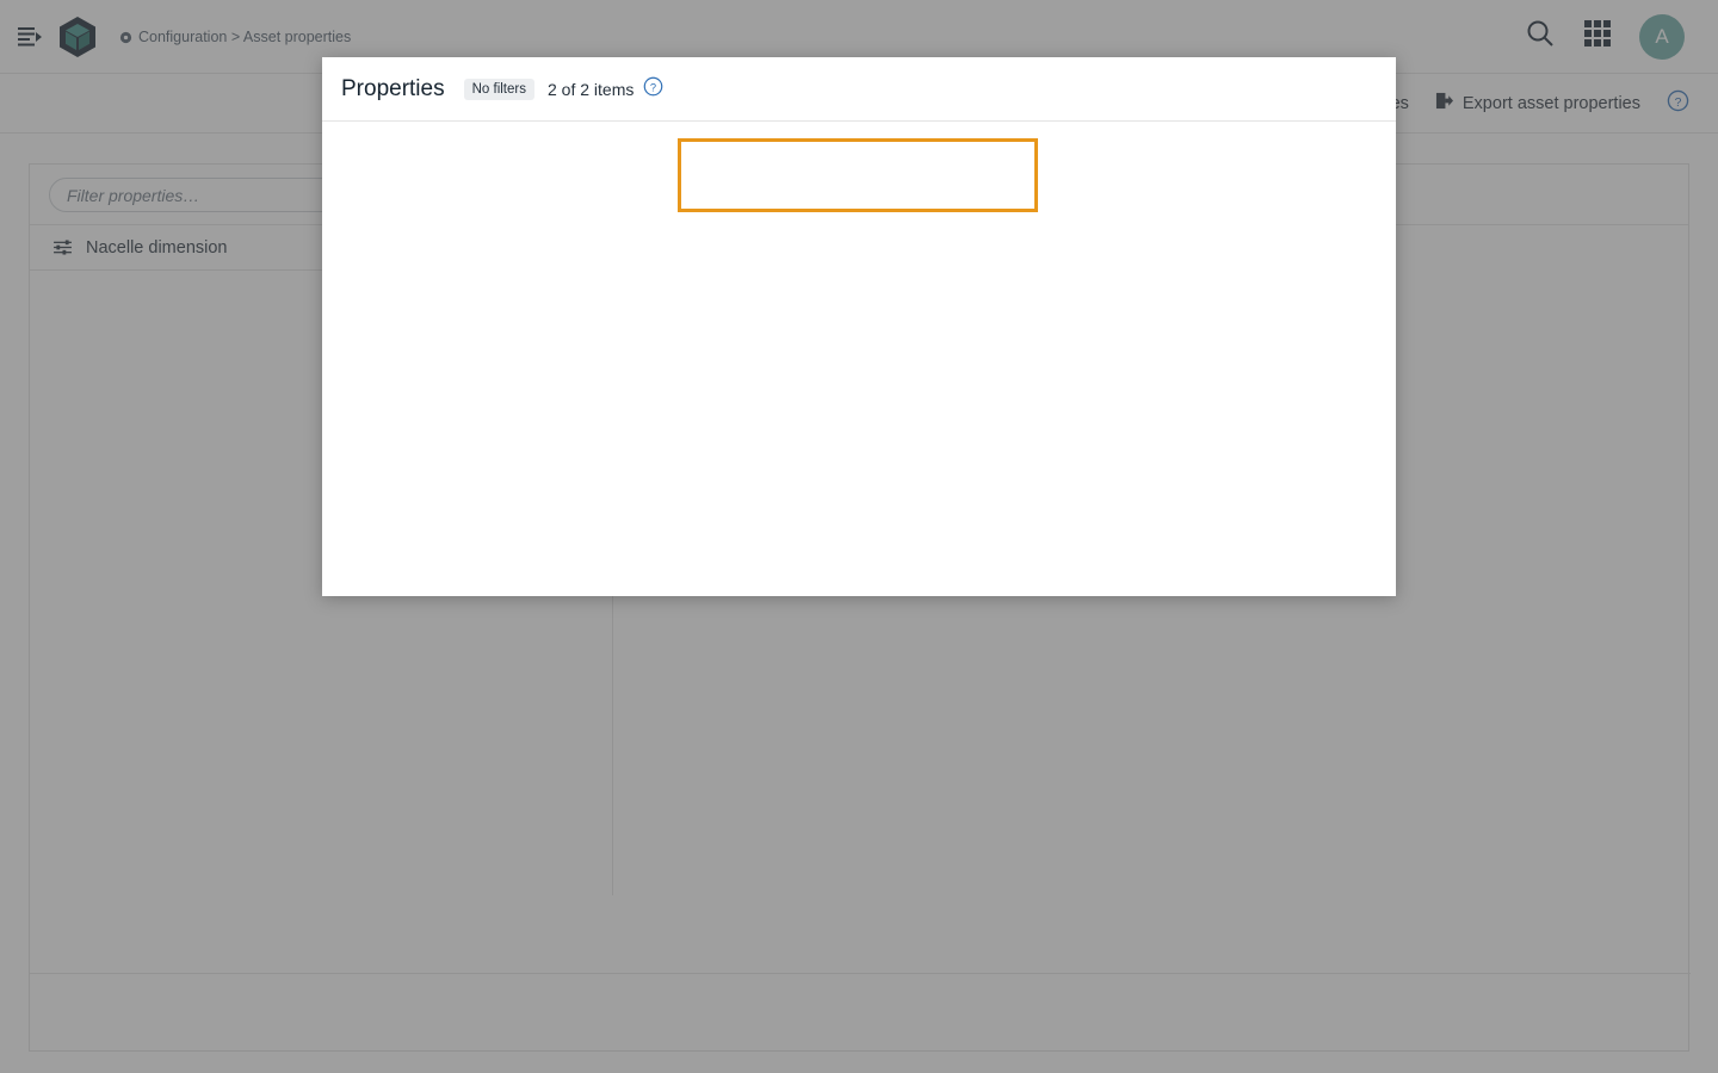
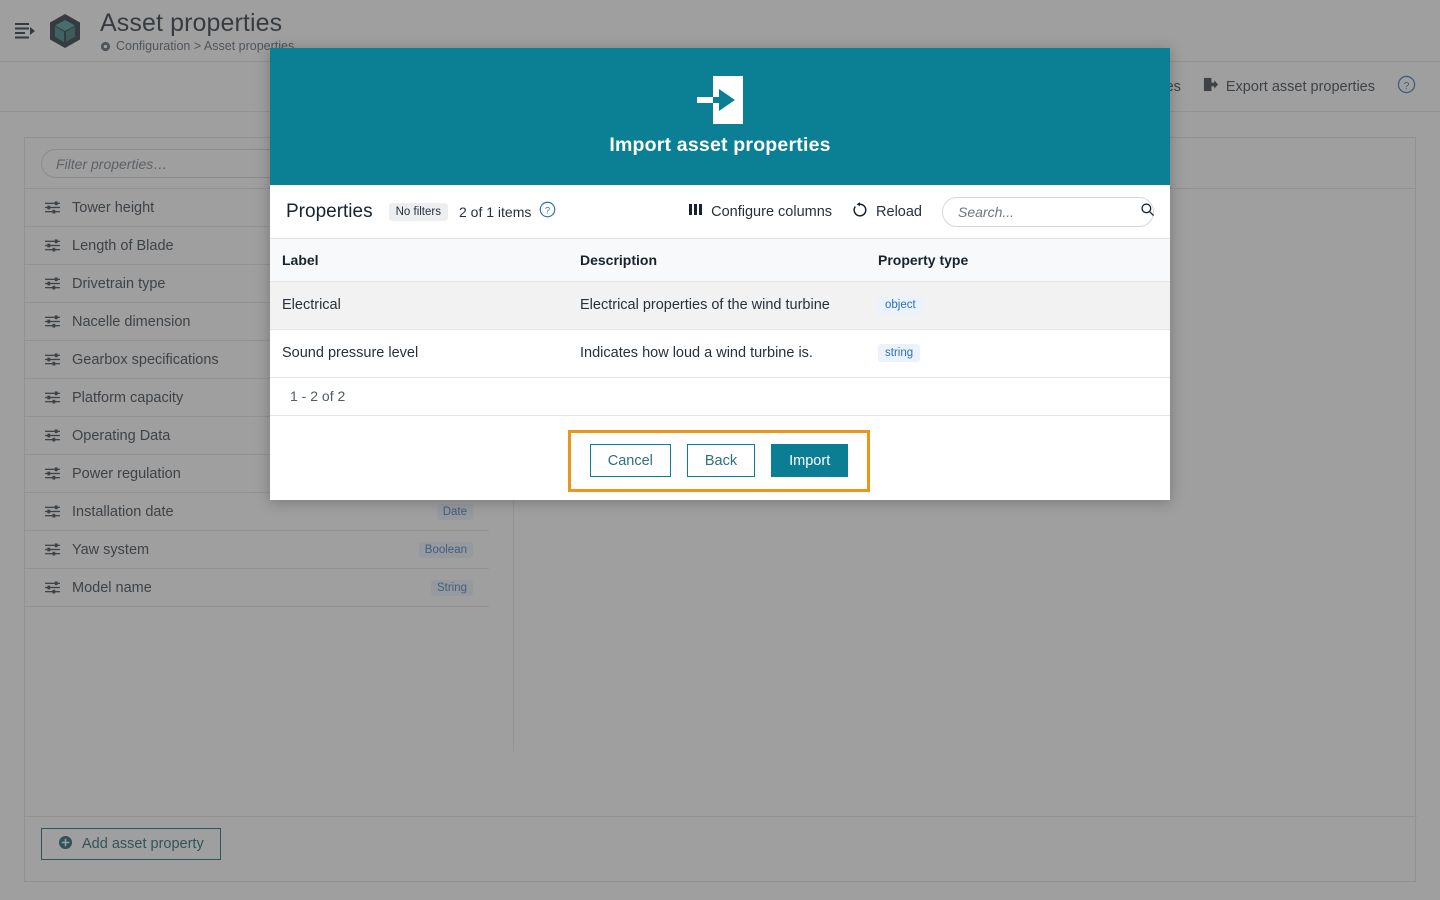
+ Asset properties
  Configuration > Asset properties
- A
  Export asset properties
  ?
  Filter properties…
+ Tower height
+ Length of Blade
+ Drivetrain type
  Nacelle dimension
+ Gearbox specifications
+ Platform capacity
+ Operating Data
+ Power regulation
+ Installation date
+ Date
+ Yaw system
+ Boolean
+ Model name
+ String
+ Add asset property
+ Import asset properties
  Properties
  No filters
- 2 of 2 items
+ 2 of 1 items
  ?
+ Configure columns
+ Reload
+ Search...
+ Label	Description	Property type
+ Electrical	Electrical properties of the wind turbine	object
+ Sound pressure level	Indicates how loud a wind turbine is.	string
+ 1 - 2 of 2
+ Cancel
+ Back
+ Import
